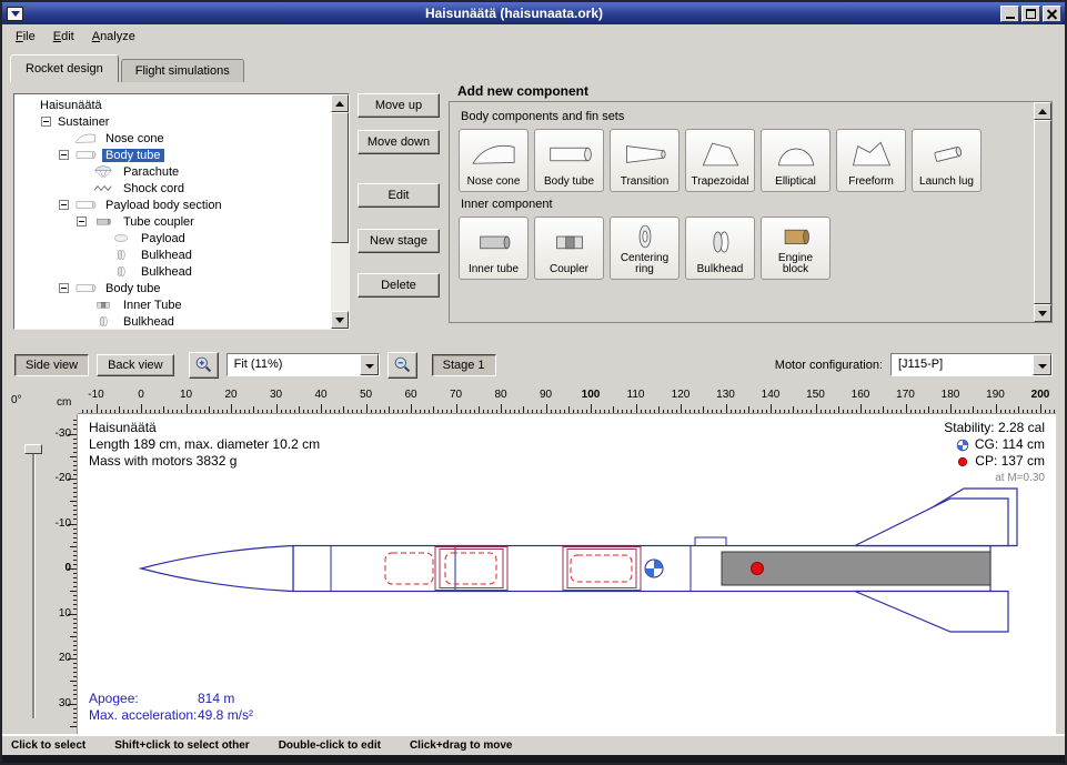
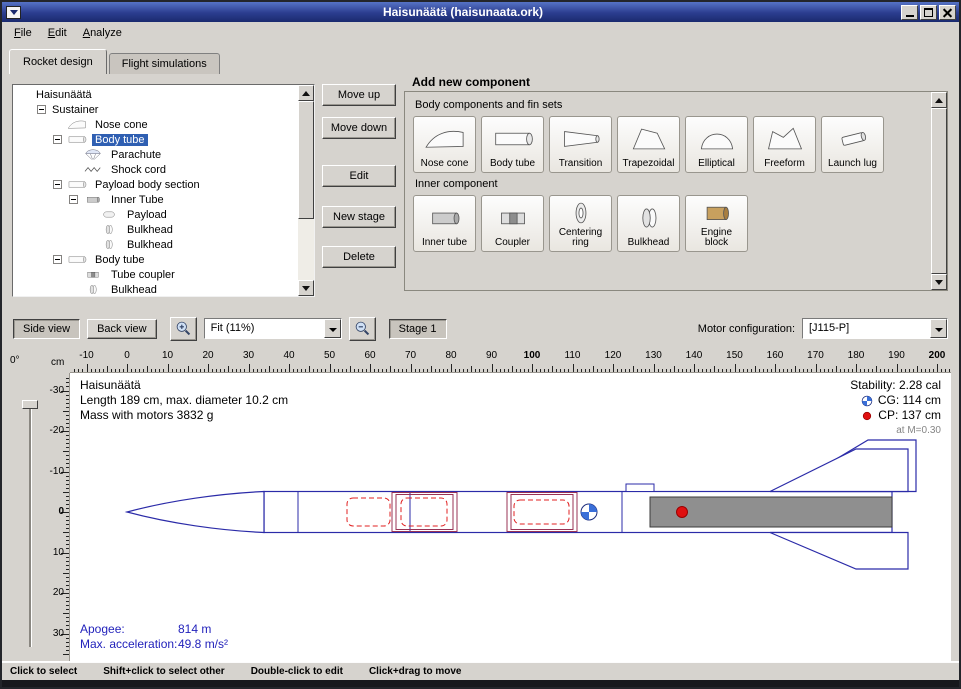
  Haisunäätä (haisunaata.ork)
  File
  Edit
  Analyze
  Rocket design
  Flight simulations
  Haisunäätä
  Sustainer
  Nose cone
  Body tube
  Parachute
  Shock cord
  Payload body section
- Tube coupler
+ Inner Tube
  Payload
  Bulkhead
  Bulkhead
  Body tube
- Inner Tube
+ Tube coupler
  Bulkhead
  Move up
  Move down
  Edit
  New stage
  Delete
  Add new component
  Body components and fin sets
  Nose cone
  Body tube
  Transition
  Trapezoidal
  Elliptical
  Freeform
  Launch lug
  Inner component
  Inner tube
  Coupler
  Centering ring
  Bulkhead
  Engine block
  Side view
  Back view
  Fit (11%)
  Stage 1
  Motor configuration:
  [J115-P]
  0°
  cm
  -10
  0
  10
  20
  30
  40
  50
  60
  70
  80
  90
  100
  110
  120
  130
  140
  150
  160
  170
  180
  190
  200
  -30
  -20
  -10
  0
  10
  20
  30
  Haisunäätä
  Length 189 cm, max. diameter 10.2 cm
  Mass with motors 3832 g
  Stability: 2.28 cal
  CG: 114 cm
  CP: 137 cm
  at M=0.30
  Apogee: 814 m
  Max. acceleration:49.8 m/s²
  Click to select
  Shift+click to select other
  Double-click to edit
  Click+drag to move
